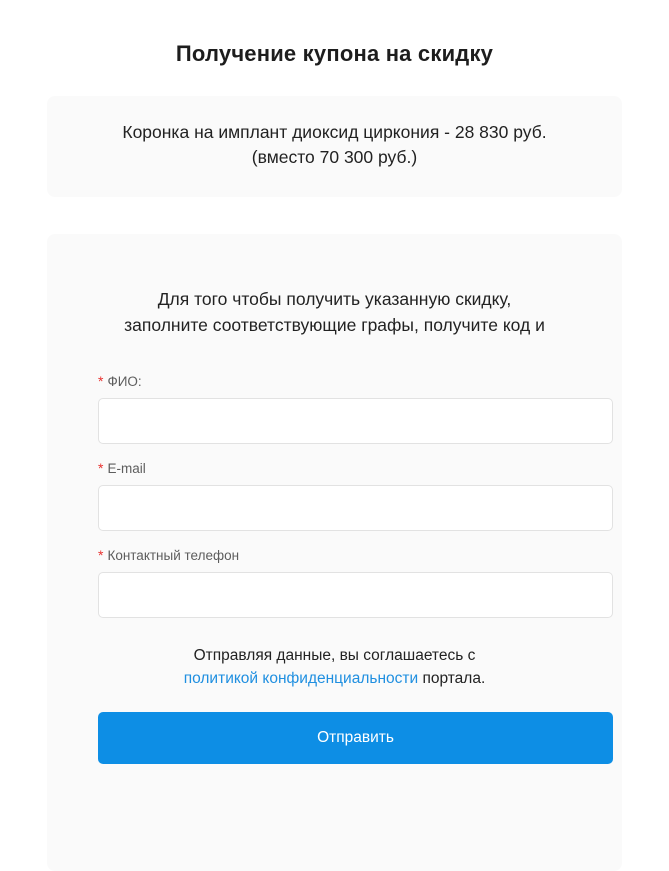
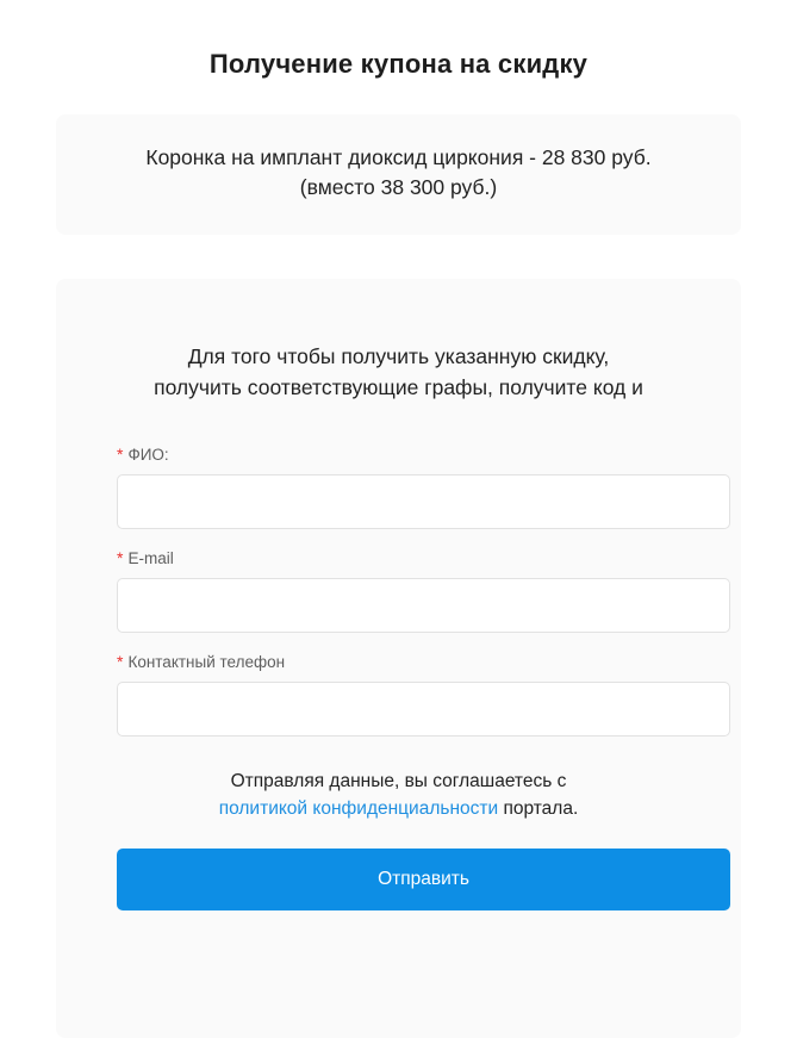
  Получение купона на скидку
  Коронка на имплант диоксид циркония - 28 830 руб.
- (вместо 70 300 руб.)
+ (вместо 38 300 руб.)
  Для того чтобы получить указанную скидку,
- заполните соответствующие графы, получите код и
+ получить соответствующие графы, получите код и
  * ФИО:
  * E-mail
  * Контактный телефон
  Отправляя данные, вы соглашаетесь с
  политикой конфиденциальности портала.
  Отправить
